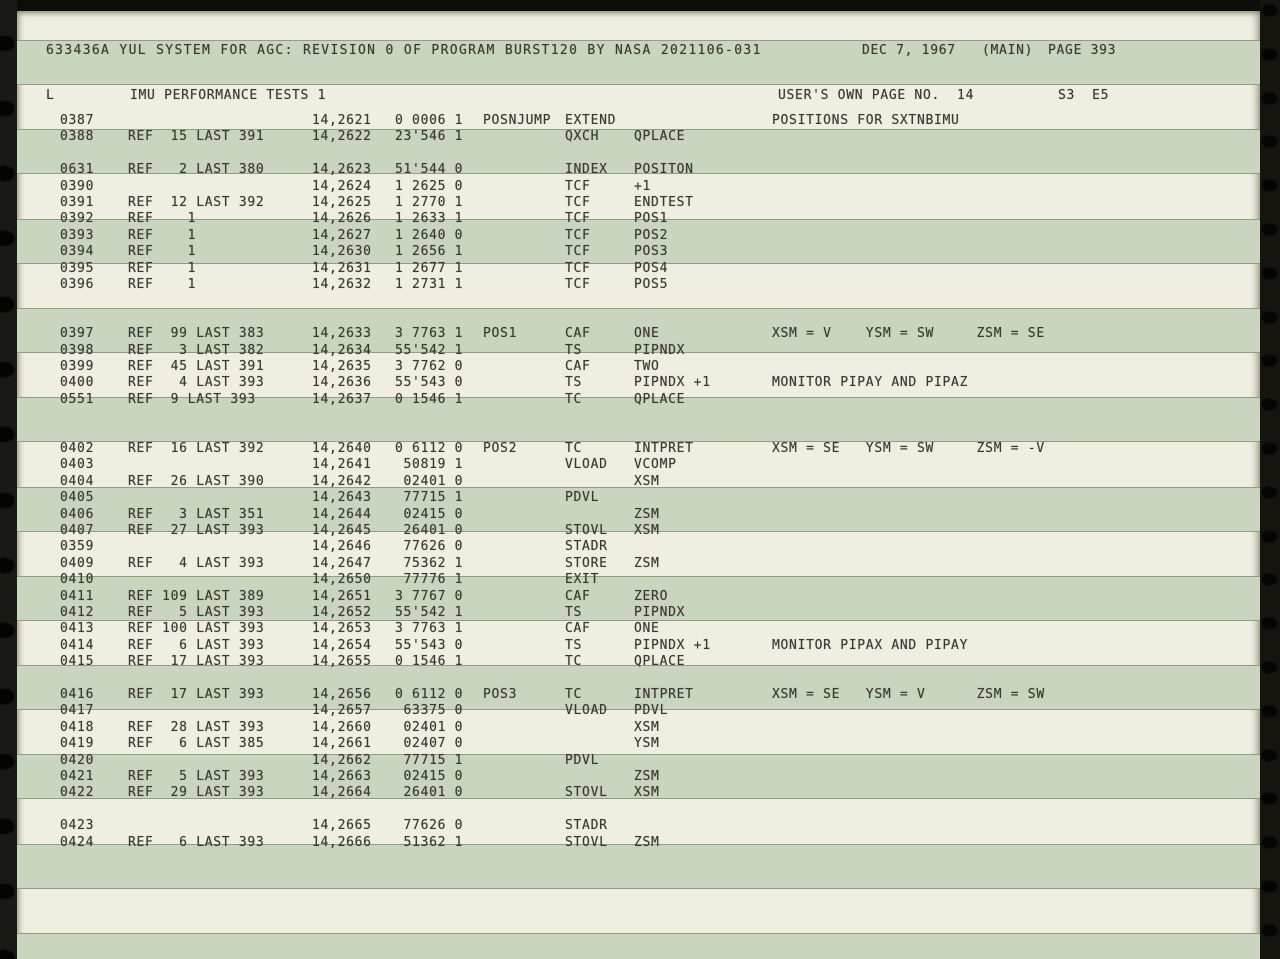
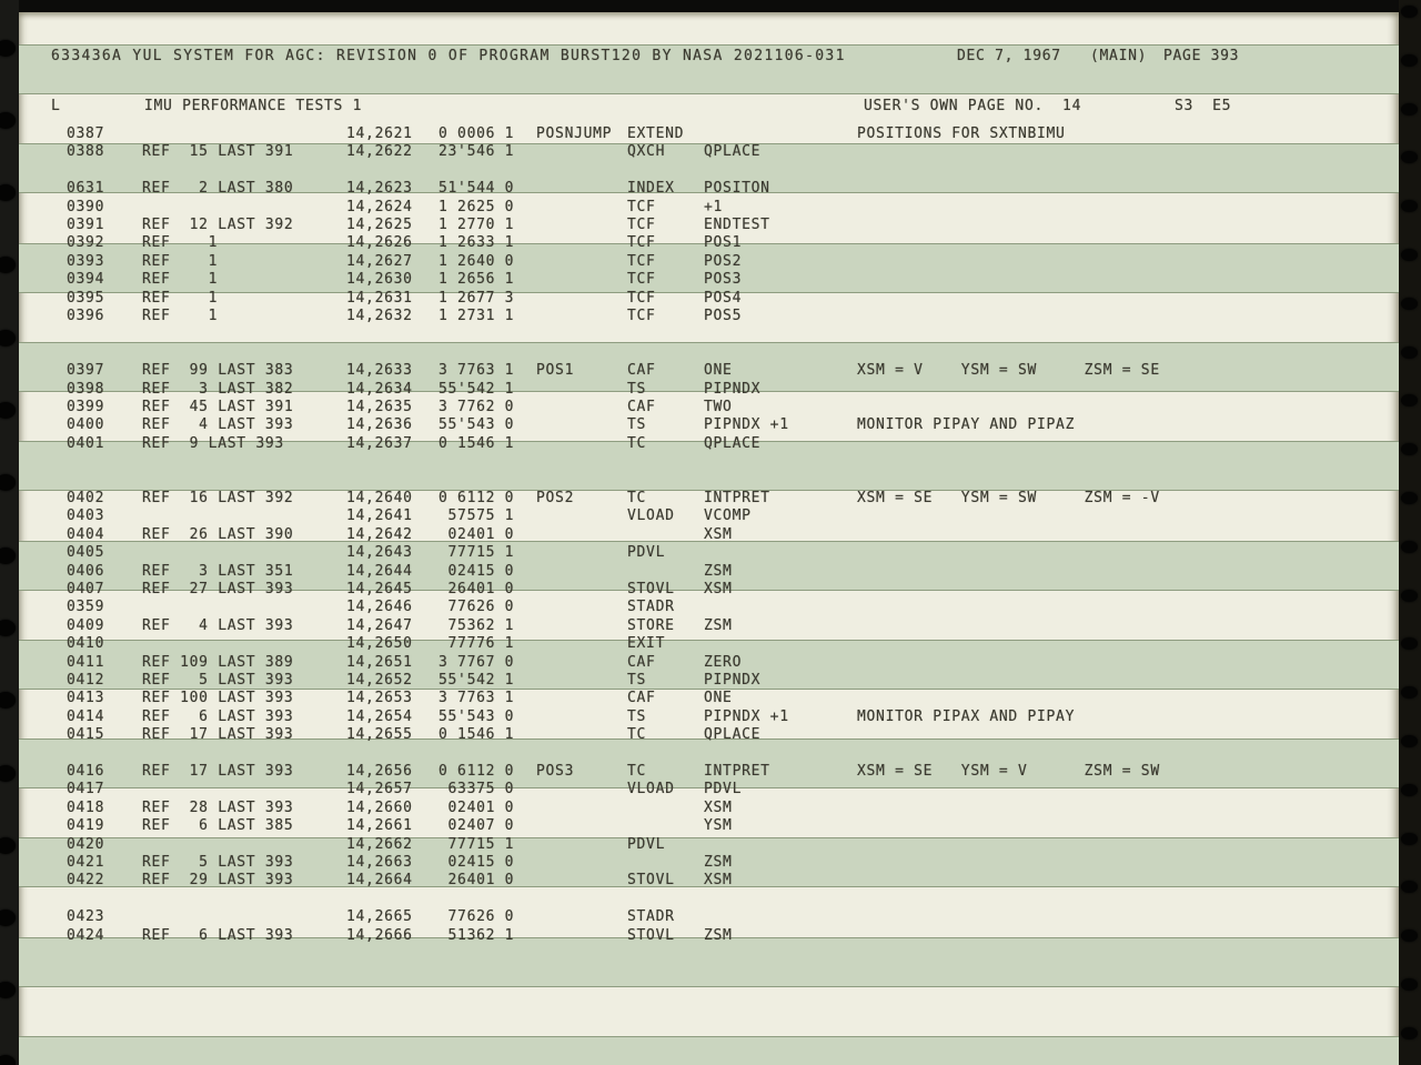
  633436A YUL SYSTEM FOR AGC: REVISION 0 OF PROGRAM BURST120 BY NASA 2021106-031
  DEC 7, 1967
  (MAIN)
  PAGE 393
  L
  IMU PERFORMANCE TESTS 1
  USER'S OWN PAGE NO. 14
  S3 E5
  0387
  14,2621
  0 0006 1
  POSNJUMP
  EXTEND
  POSITIONS FOR SXTNBIMU
  0388
  REF 15 LAST 391
  14,2622
  23'546 1
  QXCH
  QPLACE
  0631
  REF 2 LAST 380
  14,2623
  51'544 0
  INDEX
  POSITON
  0390
  14,2624
  1 2625 0
  TCF
  +1
  0391
  REF 12 LAST 392
  14,2625
  1 2770 1
  TCF
  ENDTEST
  0392
  REF 1
  14,2626
  1 2633 1
  TCF
  POS1
  0393
  REF 1
  14,2627
  1 2640 0
  TCF
  POS2
  0394
  REF 1
  14,2630
  1 2656 1
  TCF
  POS3
  0395
  REF 1
  14,2631
- 1 2677 1
+ 1 2677 3
  TCF
  POS4
  0396
  REF 1
  14,2632
  1 2731 1
  TCF
  POS5
  0397
  REF 99 LAST 383
  14,2633
  3 7763 1
  POS1
  CAF
  ONE
  XSM = V YSM = SW ZSM = SE
  0398
  REF 3 LAST 382
  14,2634
  55'542 1
  TS
  PIPNDX
  0399
  REF 45 LAST 391
  14,2635
  3 7762 0
  CAF
  TWO
  0400
  REF 4 LAST 393
  14,2636
  55'543 0
  TS
  PIPNDX +1
  MONITOR PIPAY AND PIPAZ
- 0551
+ 0401
  REF 9 LAST 393
  14,2637
  0 1546 1
  TC
  QPLACE
  0402
  REF 16 LAST 392
  14,2640
  0 6112 0
  POS2
  TC
  INTPRET
  XSM = SE YSM = SW ZSM = -V
  0403
  14,2641
- 50819 1
+ 57575 1
  VLOAD
  VCOMP
  0404
  REF 26 LAST 390
  14,2642
  02401 0
  XSM
  0405
  14,2643
  77715 1
  PDVL
  0406
  REF 3 LAST 351
  14,2644
  02415 0
  ZSM
  0407
  REF 27 LAST 393
  14,2645
  26401 0
  STOVL
  XSM
  0359
  14,2646
  77626 0
  STADR
  0409
  REF 4 LAST 393
  14,2647
  75362 1
  STORE
  ZSM
  0410
  14,2650
  77776 1
  EXIT
  0411
  REF 109 LAST 389
  14,2651
  3 7767 0
  CAF
  ZERO
  0412
  REF 5 LAST 393
  14,2652
  55'542 1
  TS
  PIPNDX
  0413
  REF 100 LAST 393
  14,2653
  3 7763 1
  CAF
  ONE
  0414
  REF 6 LAST 393
  14,2654
  55'543 0
  TS
  PIPNDX +1
  MONITOR PIPAX AND PIPAY
  0415
  REF 17 LAST 393
  14,2655
  0 1546 1
  TC
  QPLACE
  0416
  REF 17 LAST 393
  14,2656
  0 6112 0
  POS3
  TC
  INTPRET
  XSM = SE YSM = V ZSM = SW
  0417
  14,2657
  63375 0
  VLOAD
  PDVL
  0418
  REF 28 LAST 393
  14,2660
  02401 0
  XSM
  0419
  REF 6 LAST 385
  14,2661
  02407 0
  YSM
  0420
  14,2662
  77715 1
  PDVL
  0421
  REF 5 LAST 393
  14,2663
  02415 0
  ZSM
  0422
  REF 29 LAST 393
  14,2664
  26401 0
  STOVL
  XSM
  0423
  14,2665
  77626 0
  STADR
  0424
  REF 6 LAST 393
  14,2666
  51362 1
  STOVL
  ZSM
